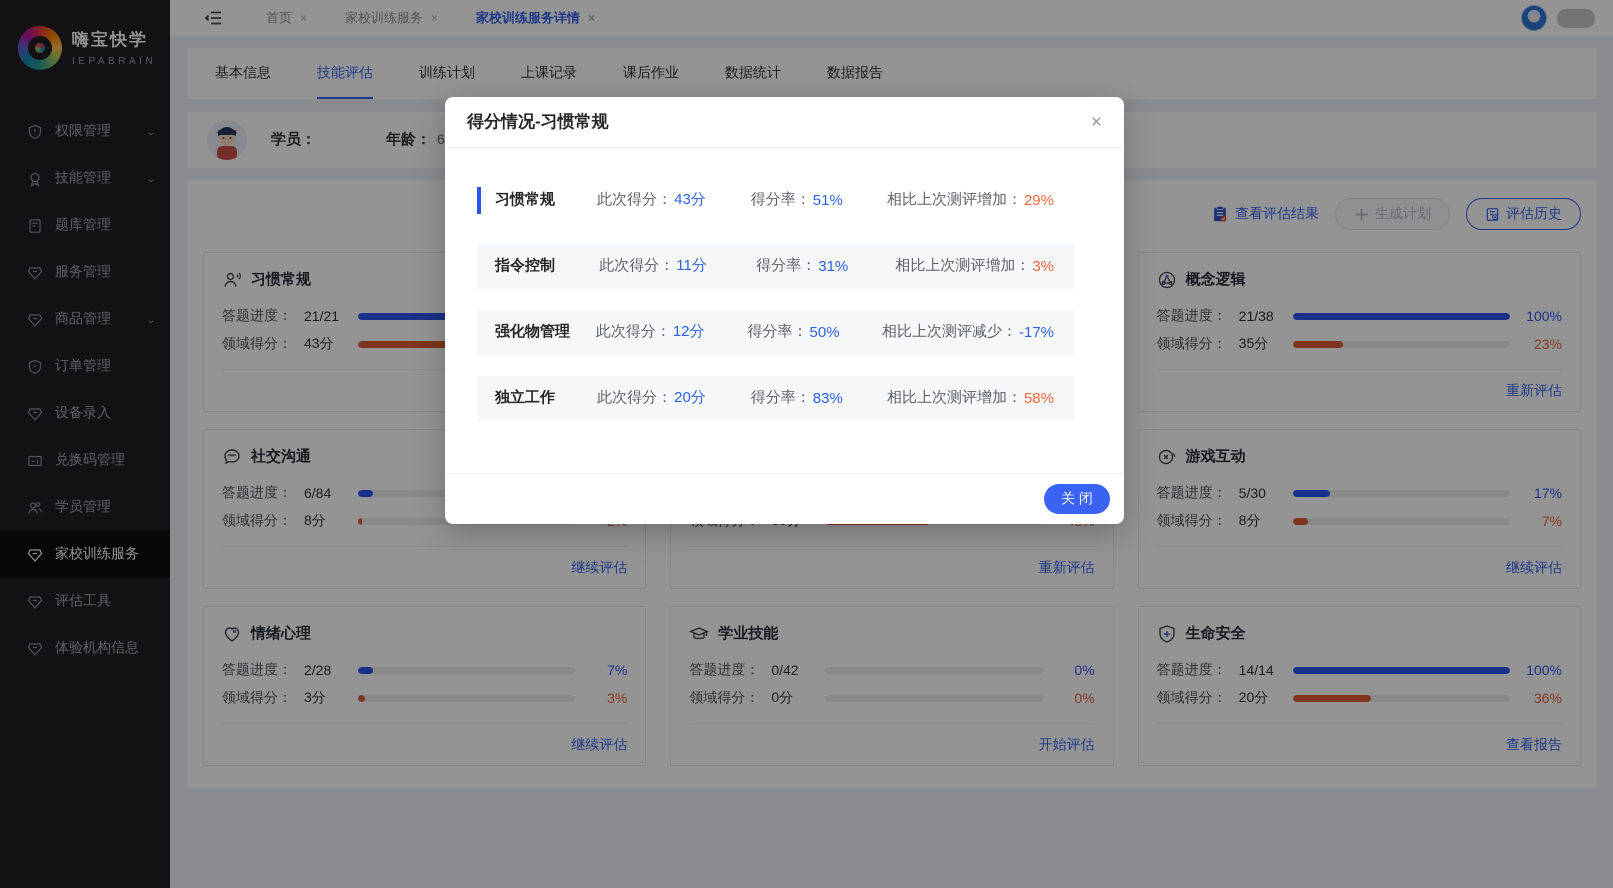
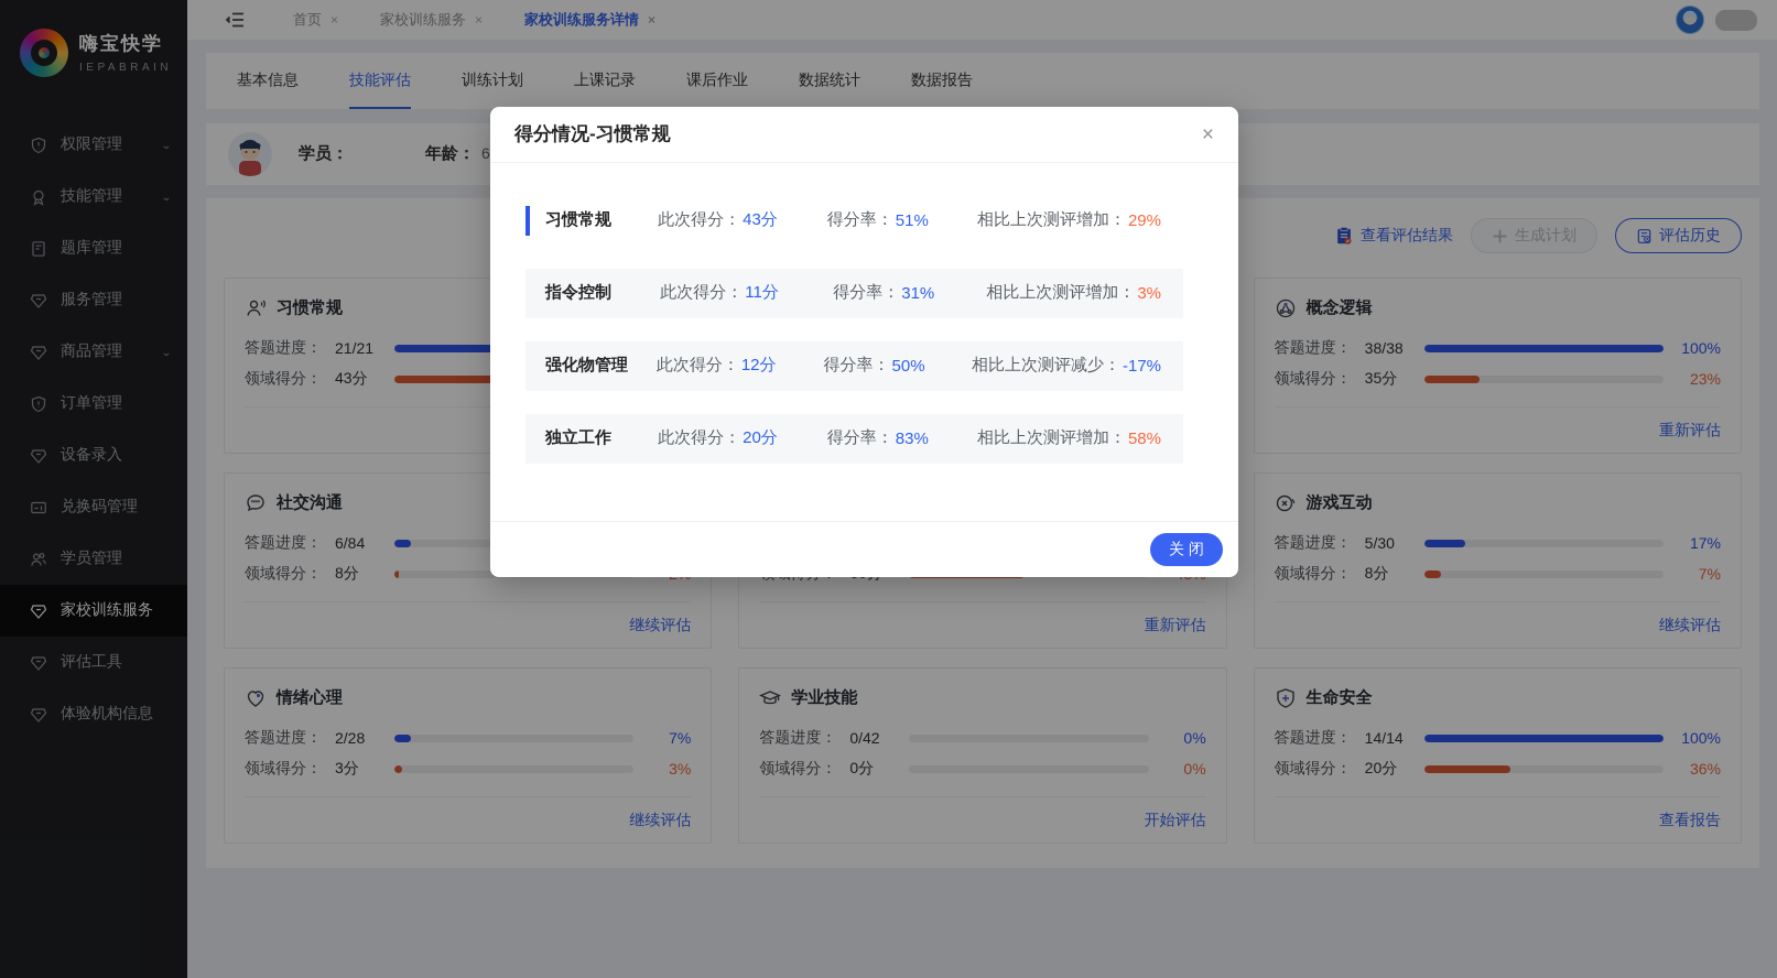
  嗨宝快学
  IEPABRAIN
  权限管理
  ⌄
  技能管理
  ⌄
  题库管理
  服务管理
  商品管理
  ⌄
  订单管理
  设备录入
  兑换码管理
  学员管理
  家校训练服务
  评估工具
  体验机构信息
  首页
  ×
  家校训练服务
  ×
  家校训练服务详情
  ×
  基本信息
  技能评估
  训练计划
  上课记录
  课后作业
  数据统计
  数据报告
  学员：
  年龄：
  查看评估结果
  生成计划
  评估历史
  习惯常规
  答题进度：
  21/21
  领域得分：
  43分
  概念逻辑
  答题进度：
- 21/38
+ 38/38
  100%
  领域得分：
  35分
  23%
  重新评估
  社交沟通
  答题进度：
  6/84
  领域得分：
  8分
  继续评估
  重新评估
  游戏互动
  答题进度：
  5/30
  17%
  领域得分：
  8分
  7%
  继续评估
  情绪心理
  答题进度：
  2/28
  7%
  领域得分：
  3分
  3%
  继续评估
  学业技能
  答题进度：
  0/42
  0%
  领域得分：
  0分
  0%
  开始评估
  生命安全
  答题进度：
  14/14
  100%
  领域得分：
  20分
  36%
  查看报告
  得分情况-习惯常规
  ×
  习惯常规
  此次得分：
  43分
  得分率：
  51%
  相比上次测评增加：
  29%
  指令控制
  此次得分：
  11分
  得分率：
  31%
  相比上次测评增加：
  3%
  强化物管理
  此次得分：
  12分
  得分率：
  50%
  相比上次测评减少：
  -17%
  独立工作
  此次得分：
  20分
  得分率：
  83%
  相比上次测评增加：
  58%
  关 闭
